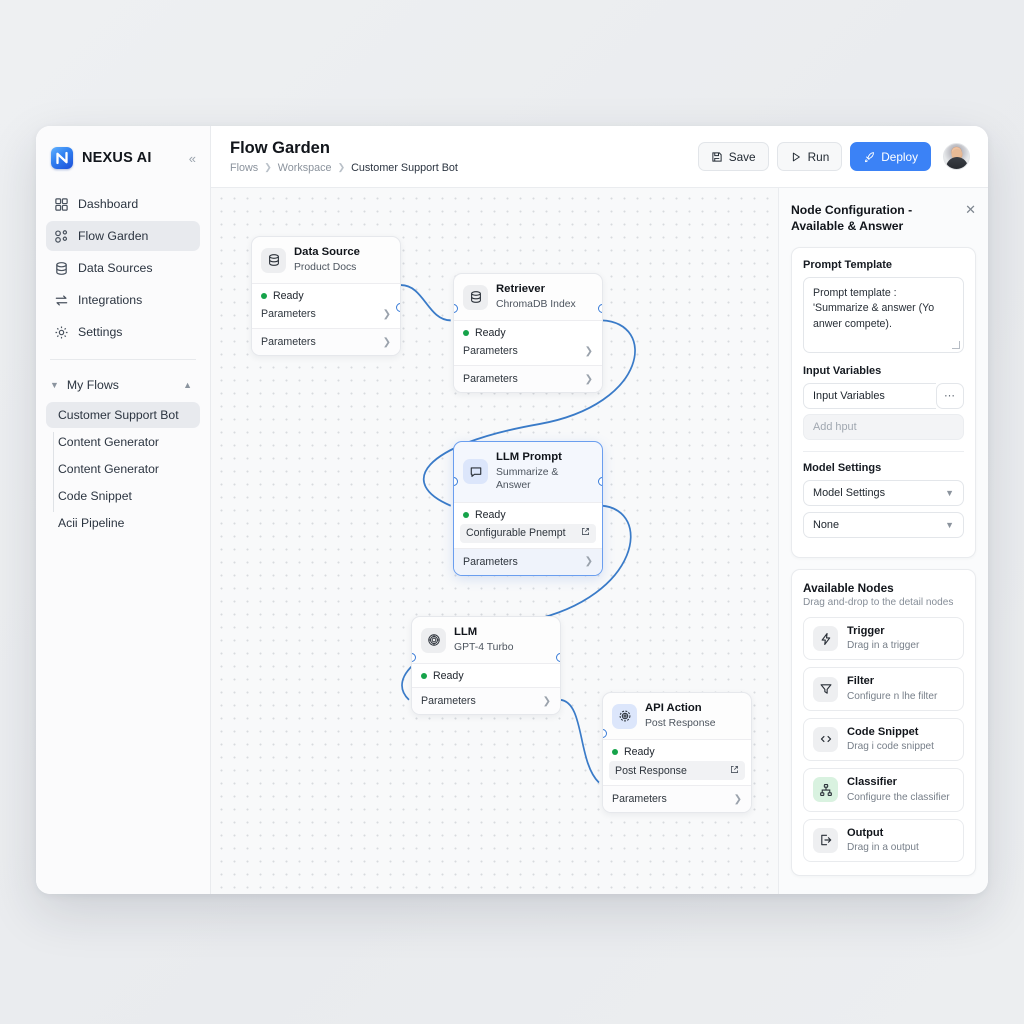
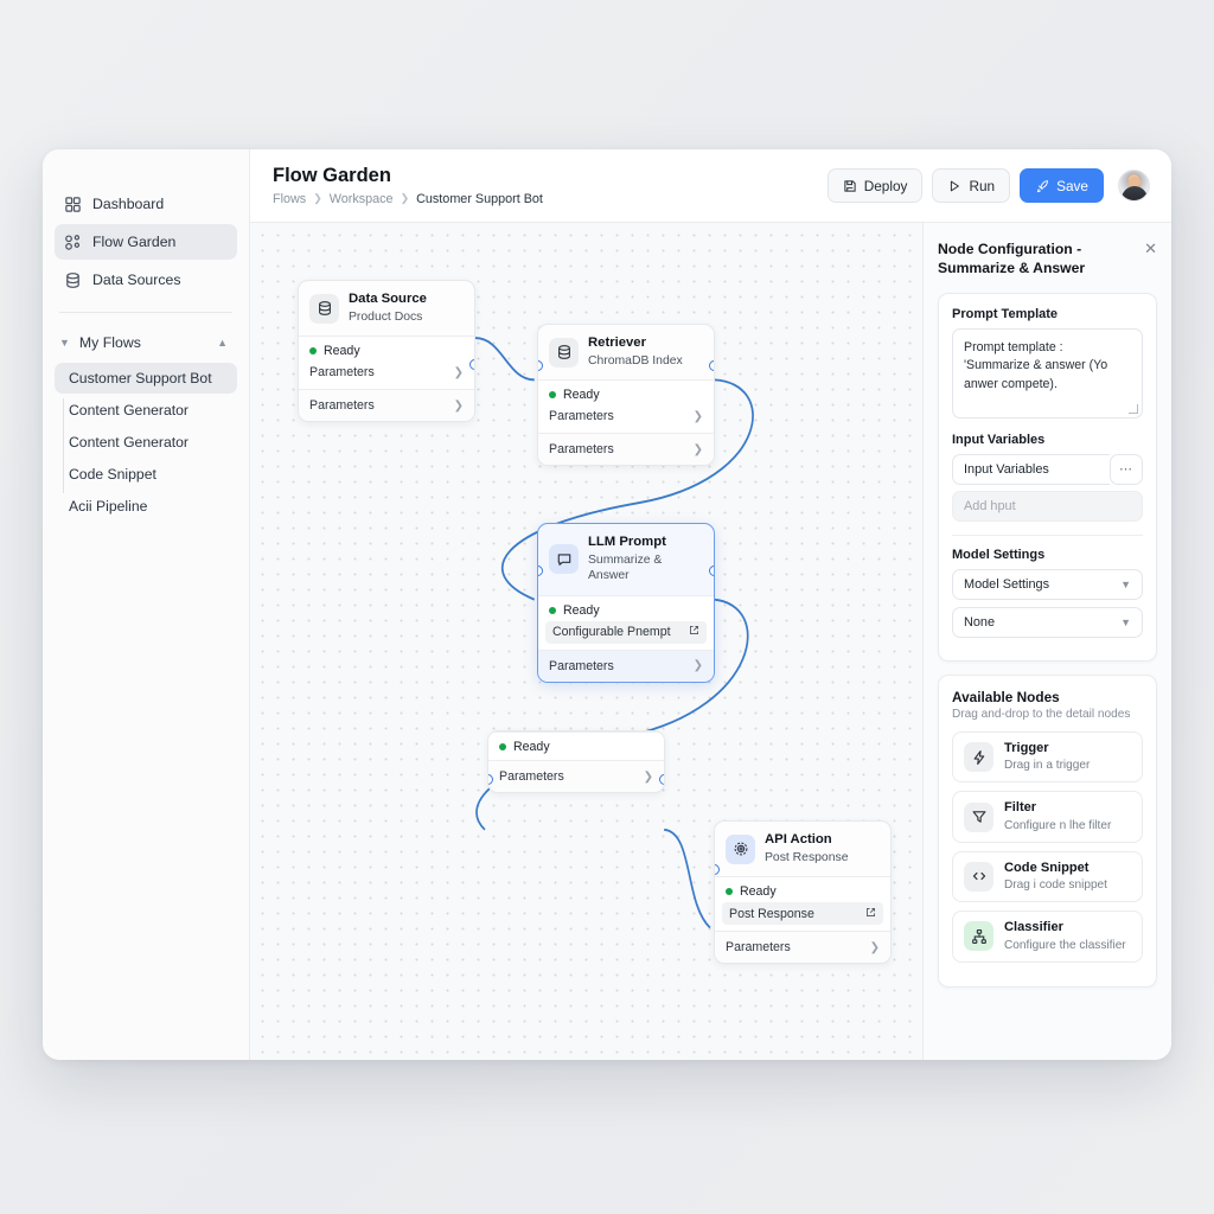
- NEXUS AI
- «
  Dashboard
  Flow Garden
  Data Sources
- Integrations
- Settings
  ▼
  My Flows
  ▲
  Customer Support Bot
  Content Generator
  Content Generator
  Code Snippet
  Acii Pipeline
  Flow Garden
  Flows
  ❯
  Workspace
  ❯
  Customer Support Bot
- Save
+ Deploy
  Run
- Deploy
+ Save
  Data Source
  Product Docs
  Ready
  Parameters
  ❯
  Parameters
  ❯
  Retriever
  ChromaDB Index
  Ready
  Parameters
  ❯
  Parameters
  ❯
  LLM Prompt
  Summarize & Answer
  Ready
  Configurable Pnempt
  Parameters
  ❯
- LLM
- GPT-4 Turbo
  Ready
  Parameters
  ❯
  API Action
  Post Response
  Ready
  Post Response
  Parameters
  ❯
- Node Configuration - Available & Answer
+ Node Configuration - Summarize & Answer
  ✕
  Prompt Template
  Prompt template : 'Summarize & answer (Yo anwer compete).
  Input Variables
  Input Variables
  ⋯
  Add hput
  Model Settings
  Model Settings
  ▼
  None
  ▼
  Available Nodes
  Drag and-drop to the detail nodes
  Trigger
  Drag in a trigger
  Filter
  Configure n lhe filter
  Code Snippet
  Drag i code snippet
  Classifier
  Configure the classifier
- Output
- Drag in a output
